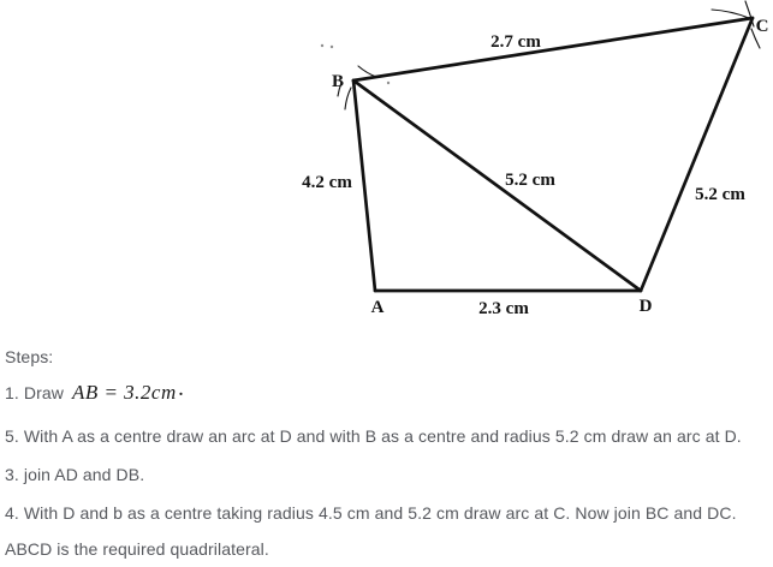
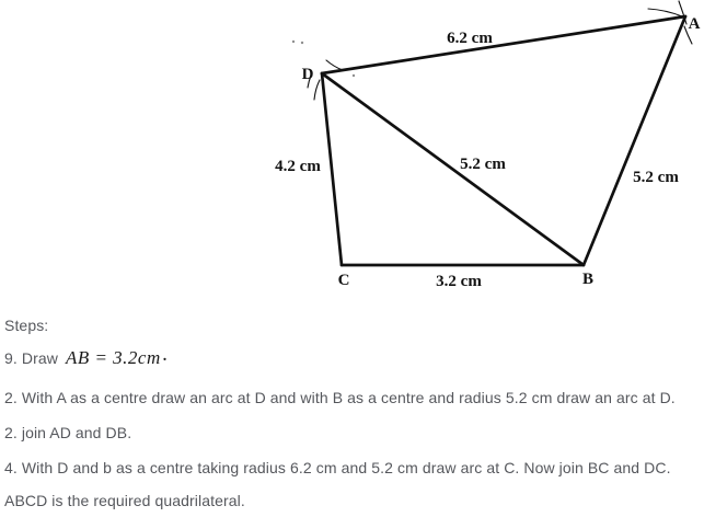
- A
+ C
- D
+ B
- C
+ A
- B
+ D
- 2.7 cm
+ 6.2 cm
  4.2 cm
  5.2 cm
  5.2 cm
- 2.3 cm
+ 3.2 cm
  Steps:
- 1. Draw AB = 3.2cm .
+ 9. Draw AB = 3.2cm .
- 5. With A as a centre draw an arc at D and with B as a centre and radius 5.2 cm draw an arc at D.
+ 2. With A as a centre draw an arc at D and with B as a centre and radius 5.2 cm draw an arc at D.
- 3. join AD and DB.
+ 2. join AD and DB.
- 4. With D and b as a centre taking radius 4.5 cm and 5.2 cm draw arc at C. Now join BC and DC.
+ 4. With D and b as a centre taking radius 6.2 cm and 5.2 cm draw arc at C. Now join BC and DC.
  ABCD is the required quadrilateral.
